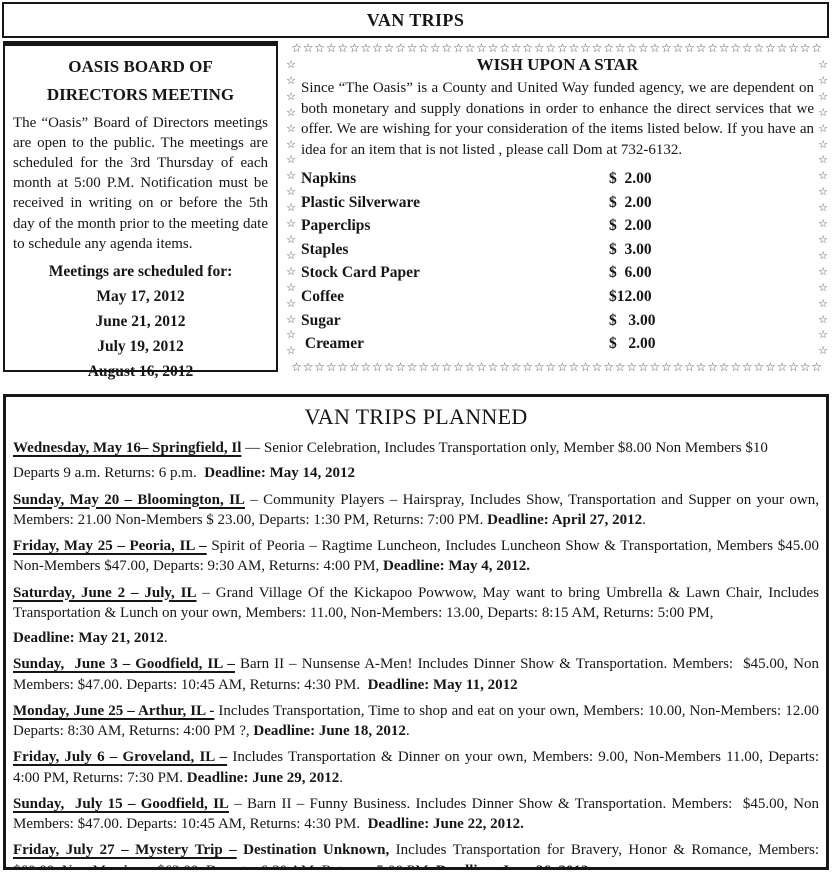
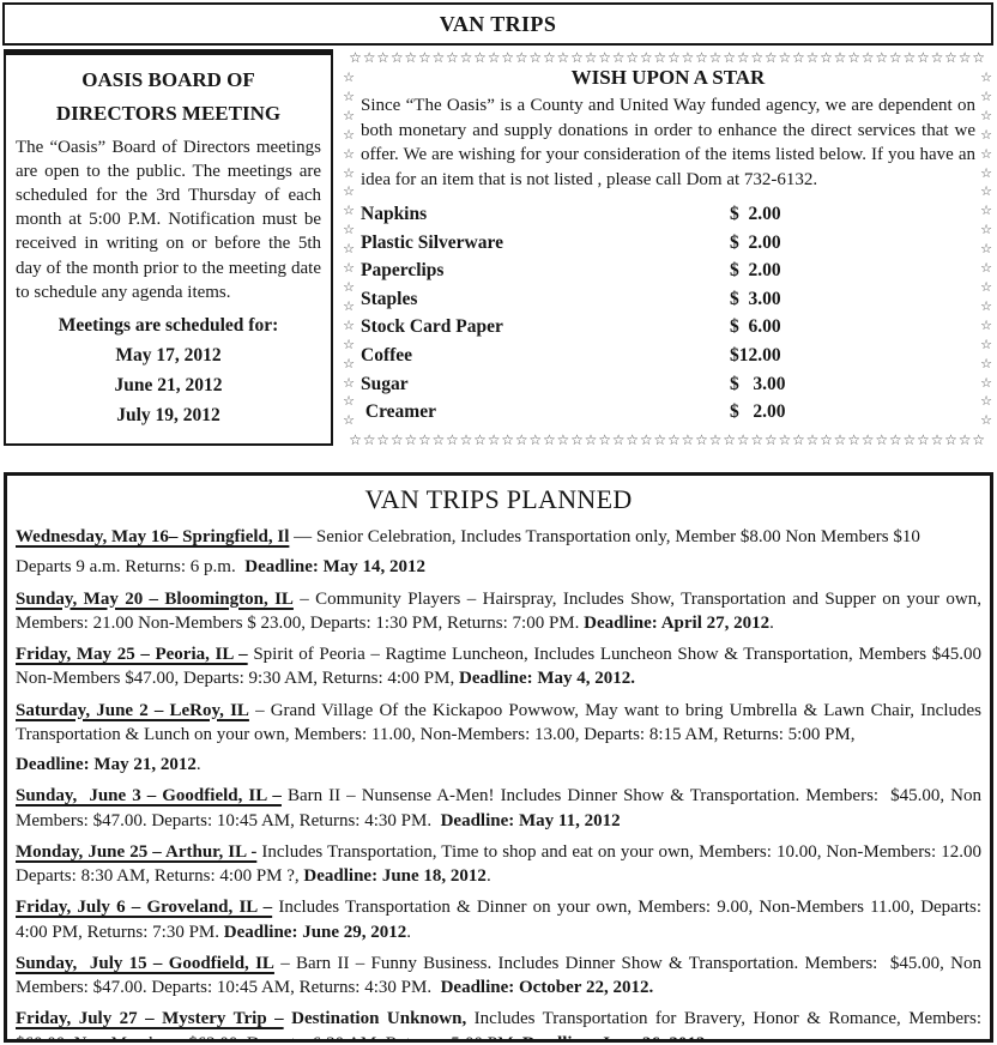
  VAN TRIPS
  OASIS BOARD OF
  DIRECTORS MEETING
  The “Oasis” Board of Directors meetings are open to the public. The meetings are scheduled for the 3rd Thursday of each month at 5:00 P.M. Notification must be received in writing on or before the 5th day of the month prior to the meeting date to schedule any agenda items.
  Meetings are scheduled for:
  May 17, 2012
  June 21, 2012
  July 19, 2012
- August 16, 2012
  ☆☆☆☆☆☆☆☆☆☆☆☆☆☆☆☆☆☆☆☆☆☆☆☆☆☆☆☆☆☆☆☆☆☆☆☆☆☆☆☆☆☆☆☆☆☆
  ☆
  ☆
  ☆
  ☆
  ☆
  ☆
  ☆
  ☆
  ☆
  ☆
  ☆
  ☆
  ☆
  ☆
  ☆
  ☆
  ☆
  ☆
  ☆
  ☆
  ☆
  ☆
  ☆
  ☆
  ☆
  ☆
  ☆
  ☆
  ☆
  ☆
  ☆
  ☆
  ☆
  ☆
  ☆
  ☆
  ☆
  ☆
  ☆☆☆☆☆☆☆☆☆☆☆☆☆☆☆☆☆☆☆☆☆☆☆☆☆☆☆☆☆☆☆☆☆☆☆☆☆☆☆☆☆☆☆☆☆☆
  WISH UPON A STAR
  Since “The Oasis” is a County and United Way funded agency, we are dependent on both monetary and supply donations in order to enhance the direct services that we offer. We are wishing for your consideration of the items listed below. If you have an idea for an item that is not listed , please call Dom at 732-6132.
  Napkins
  $ 2.00
  Plastic Silverware
  $ 2.00
  Paperclips
  $ 2.00
  Staples
  $ 3.00
  Stock Card Paper
  $ 6.00
  Coffee
  $12.00
  Sugar
  $ 3.00
  Creamer
  $ 2.00
  VAN TRIPS PLANNED
  Wednesday, May 16– Springfield, Il — Senior Celebration, Includes Transportation only, Member $8.00 Non Members $10
  Departs 9 a.m. Returns: 6 p.m. Deadline: May 14, 2012
  Sunday, May 20 – Bloomington, IL – Community Players – Hairspray, Includes Show, Transportation and Supper on your own, Members: 21.00 Non-Members $ 23.00, Departs: 1:30 PM, Returns: 7:00 PM. Deadline: April 27, 2012.
  Friday, May 25 – Peoria, IL – Spirit of Peoria – Ragtime Luncheon, Includes Luncheon Show & Transportation, Members $45.00 Non-Members $47.00, Departs: 9:30 AM, Returns: 4:00 PM, Deadline: May 4, 2012.
- Saturday, June 2 – July, IL – Grand Village Of the Kickapoo Powwow, May want to bring Umbrella & Lawn Chair, Includes Transportation & Lunch on your own, Members: 11.00, Non-Members: 13.00, Departs: 8:15 AM, Returns: 5:00 PM,
+ Saturday, June 2 – LeRoy, IL – Grand Village Of the Kickapoo Powwow, May want to bring Umbrella & Lawn Chair, Includes Transportation & Lunch on your own, Members: 11.00, Non-Members: 13.00, Departs: 8:15 AM, Returns: 5:00 PM,
  Deadline: May 21, 2012.
  Sunday, June 3 – Goodfield, IL – Barn II – Nunsense A-Men! Includes Dinner Show & Transportation. Members: $45.00, Non Members: $47.00. Departs: 10:45 AM, Returns: 4:30 PM. Deadline: May 11, 2012
  Monday, June 25 – Arthur, IL - Includes Transportation, Time to shop and eat on your own, Members: 10.00, Non-Members: 12.00 Departs: 8:30 AM, Returns: 4:00 PM ?, Deadline: June 18, 2012.
  Friday, July 6 – Groveland, IL – Includes Transportation & Dinner on your own, Members: 9.00, Non-Members 11.00, Departs: 4:00 PM, Returns: 7:30 PM. Deadline: June 29, 2012.
- Sunday, July 15 – Goodfield, IL – Barn II – Funny Business. Includes Dinner Show & Transportation. Members: $45.00, Non Members: $47.00. Departs: 10:45 AM, Returns: 4:30 PM. Deadline: June 22, 2012.
+ Sunday, July 15 – Goodfield, IL – Barn II – Funny Business. Includes Dinner Show & Transportation. Members: $45.00, Non Members: $47.00. Departs: 10:45 AM, Returns: 4:30 PM. Deadline: October 22, 2012.
